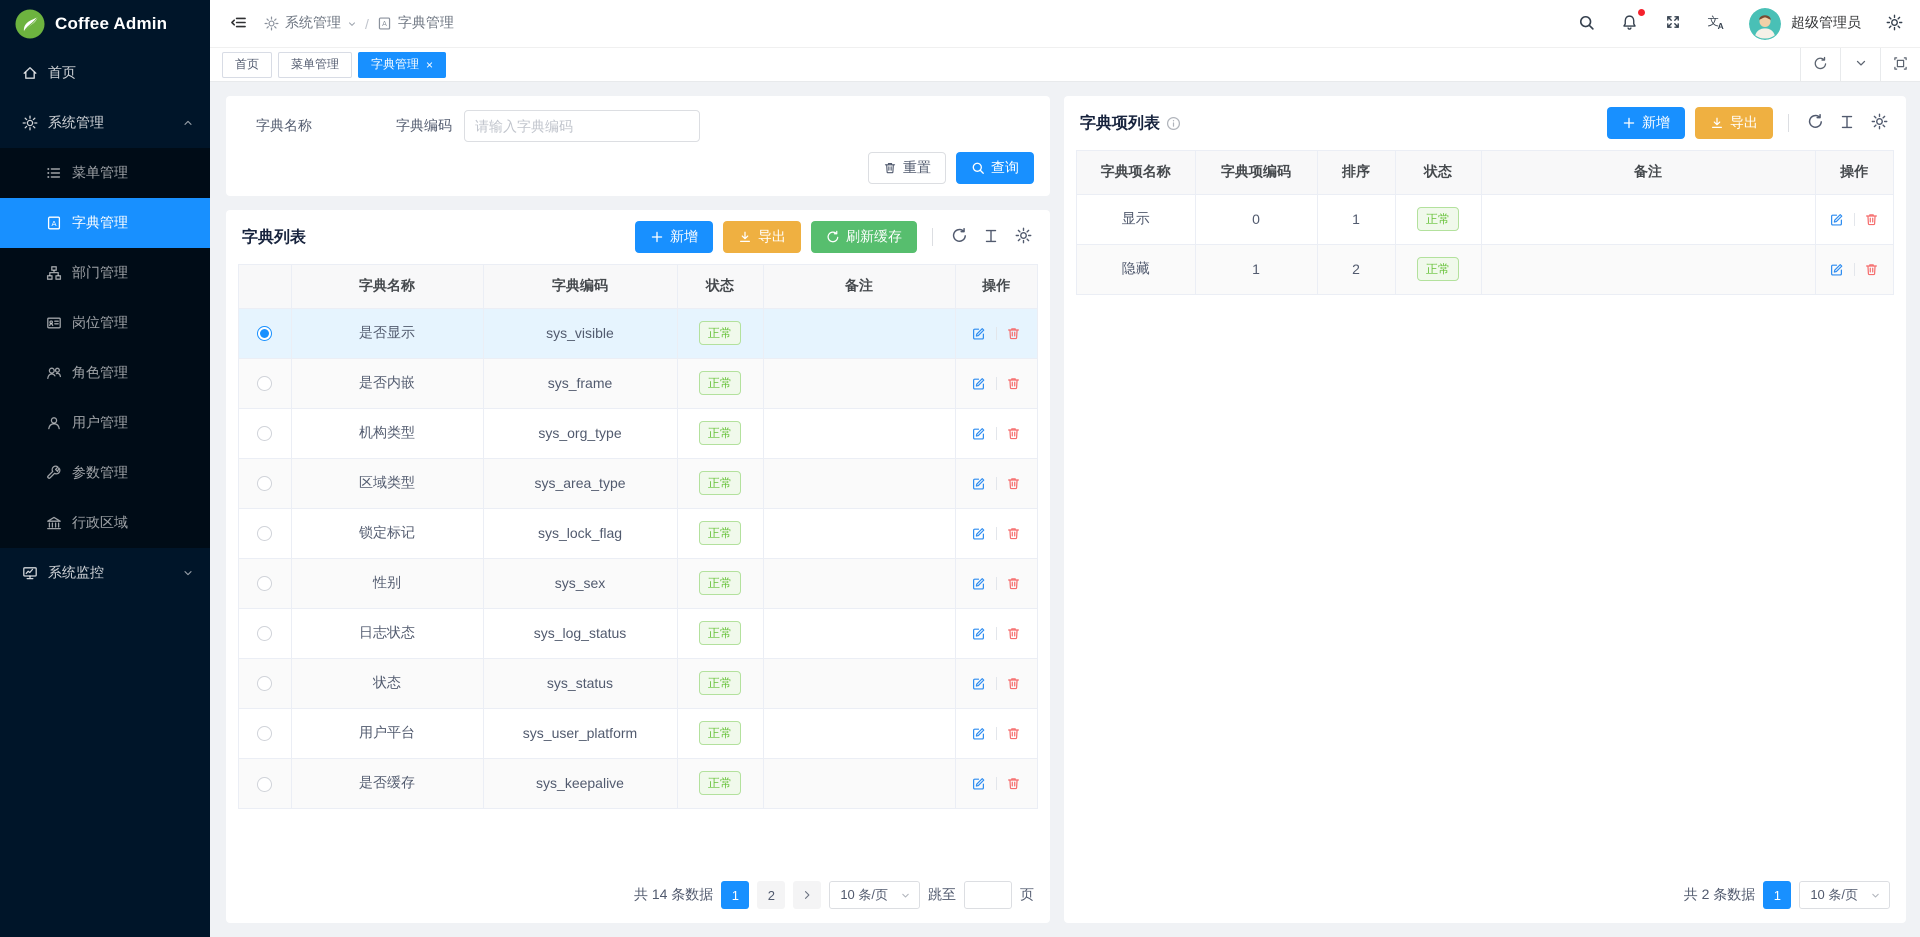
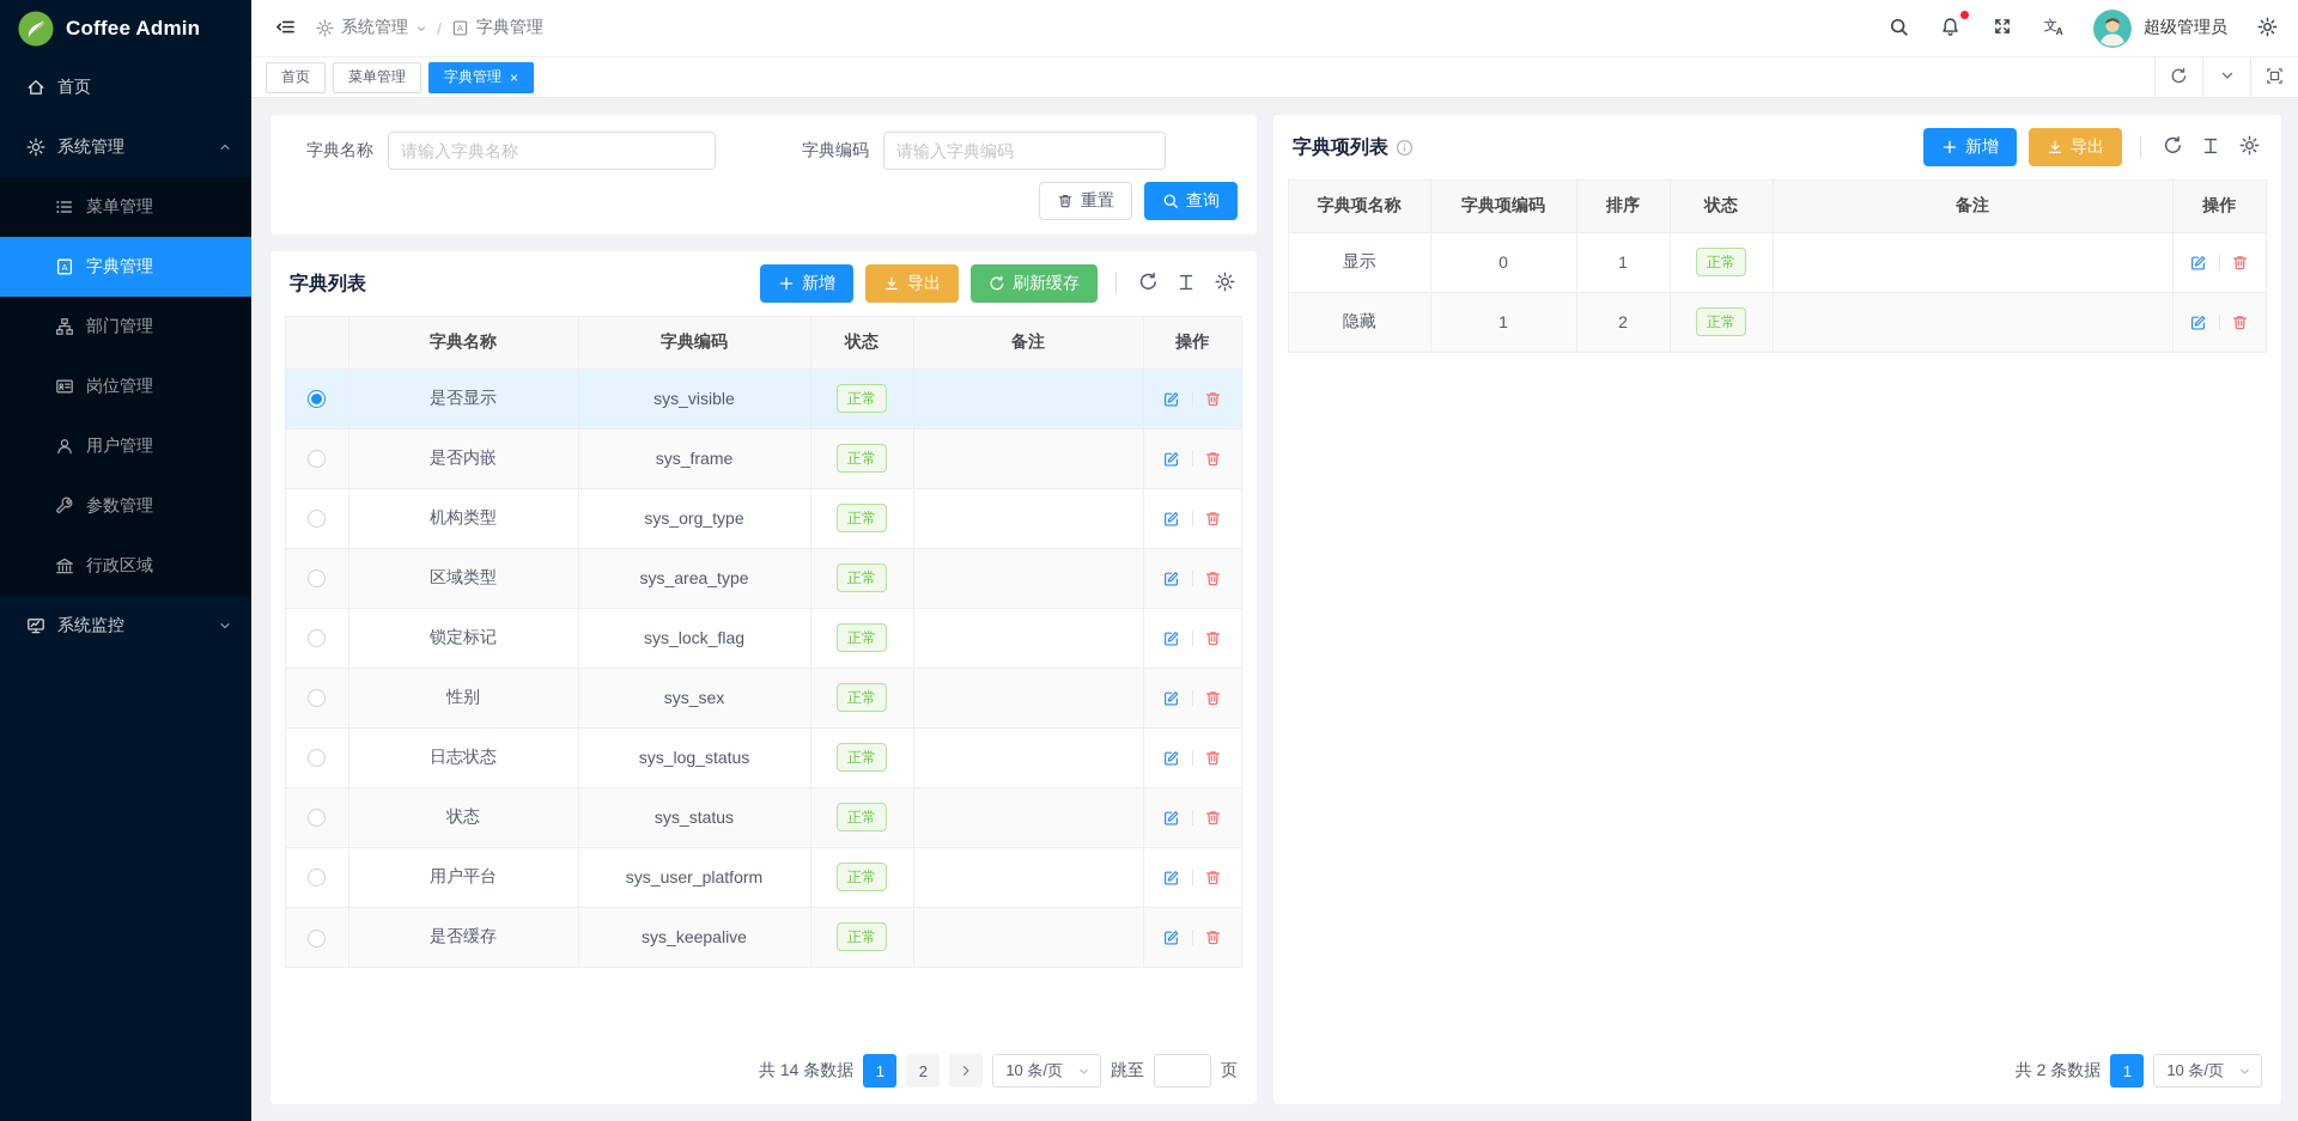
  Coffee Admin
  首页
  系统管理
  菜单管理
  字典管理
  部门管理
  岗位管理
- 角色管理
  用户管理
  参数管理
  行政区域
  系统监控
  系统管理
  /
  字典管理
  超级管理员
  首页
  菜单管理
  字典管理
  ×
  字典名称
+ 请输入字典名称
  字典编码
  请输入字典编码
  重置
  查询
  字典列表
  新增
  导出
  刷新缓存
  	字典名称	字典编码	状态	备注	操作
  	是否显示	sys_visible	正常
  	是否内嵌	sys_frame	正常
  	机构类型	sys_org_type	正常
  	区域类型	sys_area_type	正常
  	锁定标记	sys_lock_flag	正常
  	性别	sys_sex	正常
  	日志状态	sys_log_status	正常
  	状态	sys_status	正常
  	用户平台	sys_user_platform	正常
  	是否缓存	sys_keepalive	正常
  共 14 条数据
  1
  2
  10 条/页
  跳至
  页
  字典项列表
  新增
  导出
  字典项名称	字典项编码	排序	状态	备注	操作
  显示	0	1	正常
  隐藏	1	2	正常
  共 2 条数据
  1
  10 条/页
